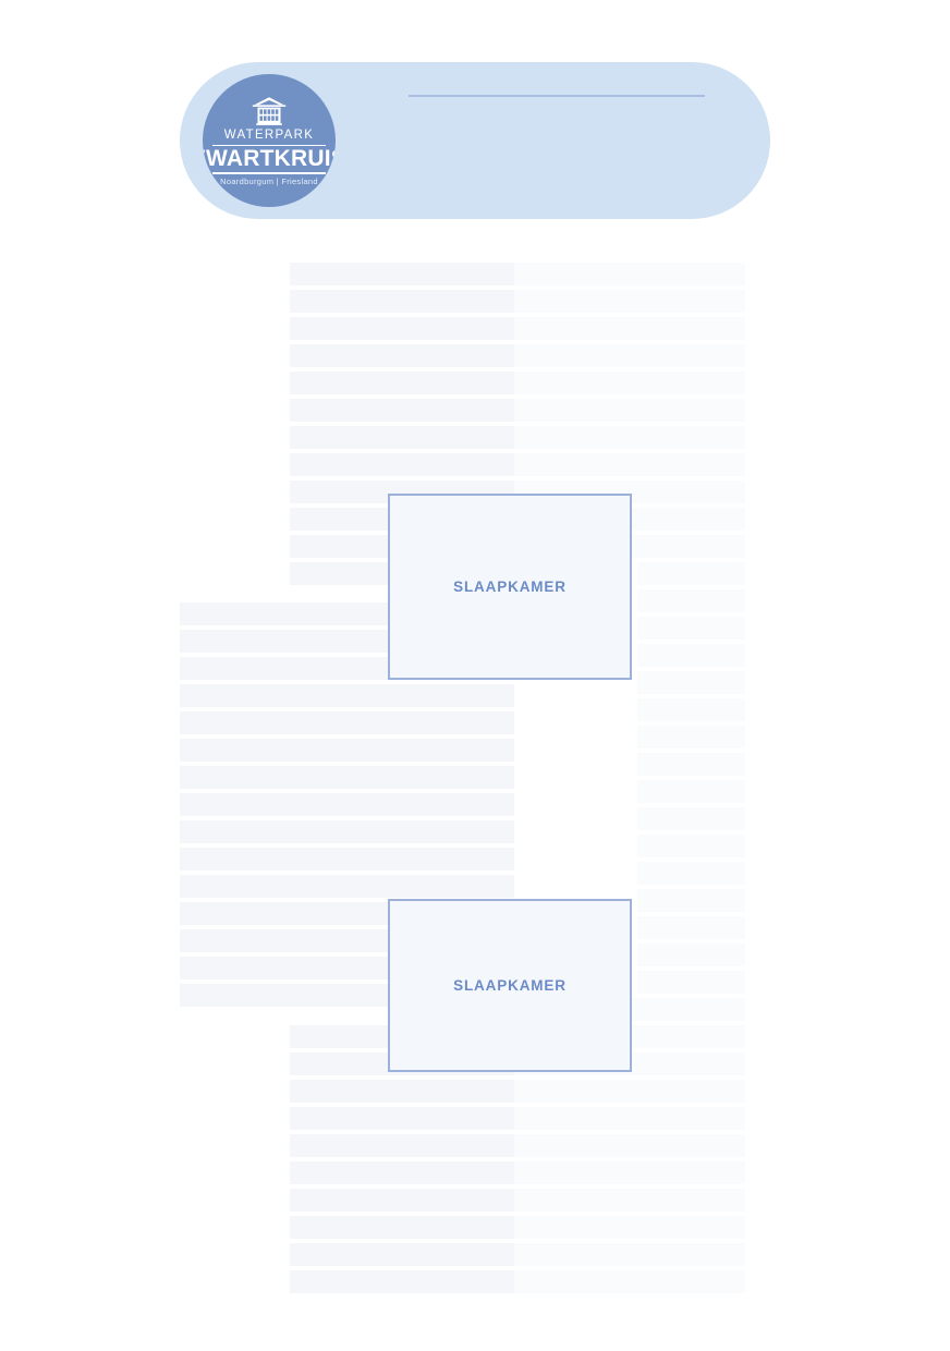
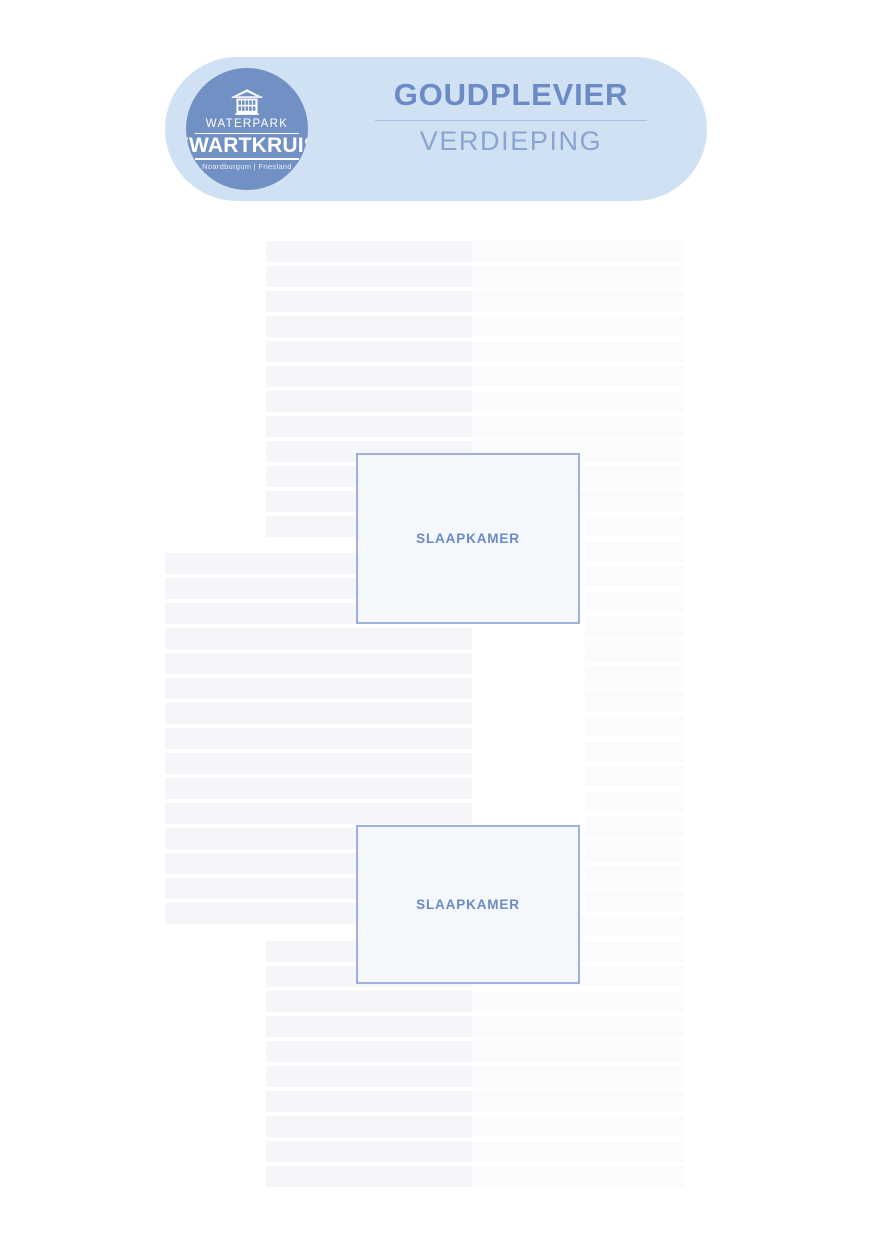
  WATERPARK
  WARTKRUI
  Noardburgum | Friesland
+ GOUDPLEVIER
+ VERDIEPING
  SLAAPKAMER
  SLAAPKAMER
